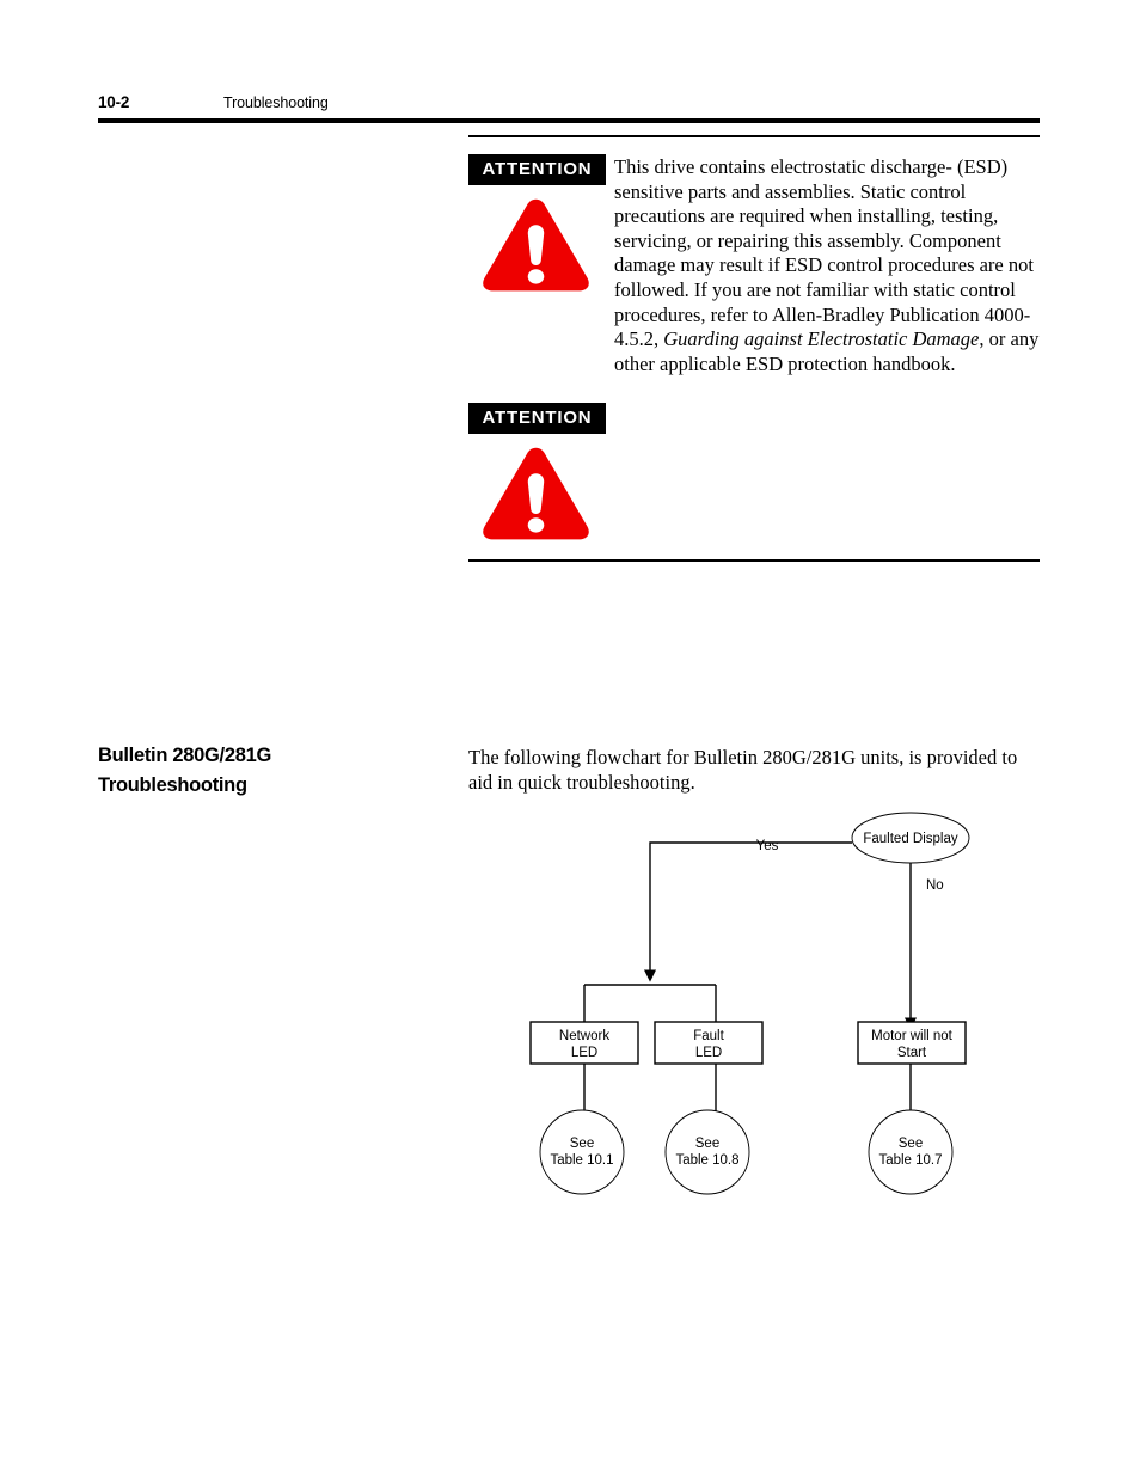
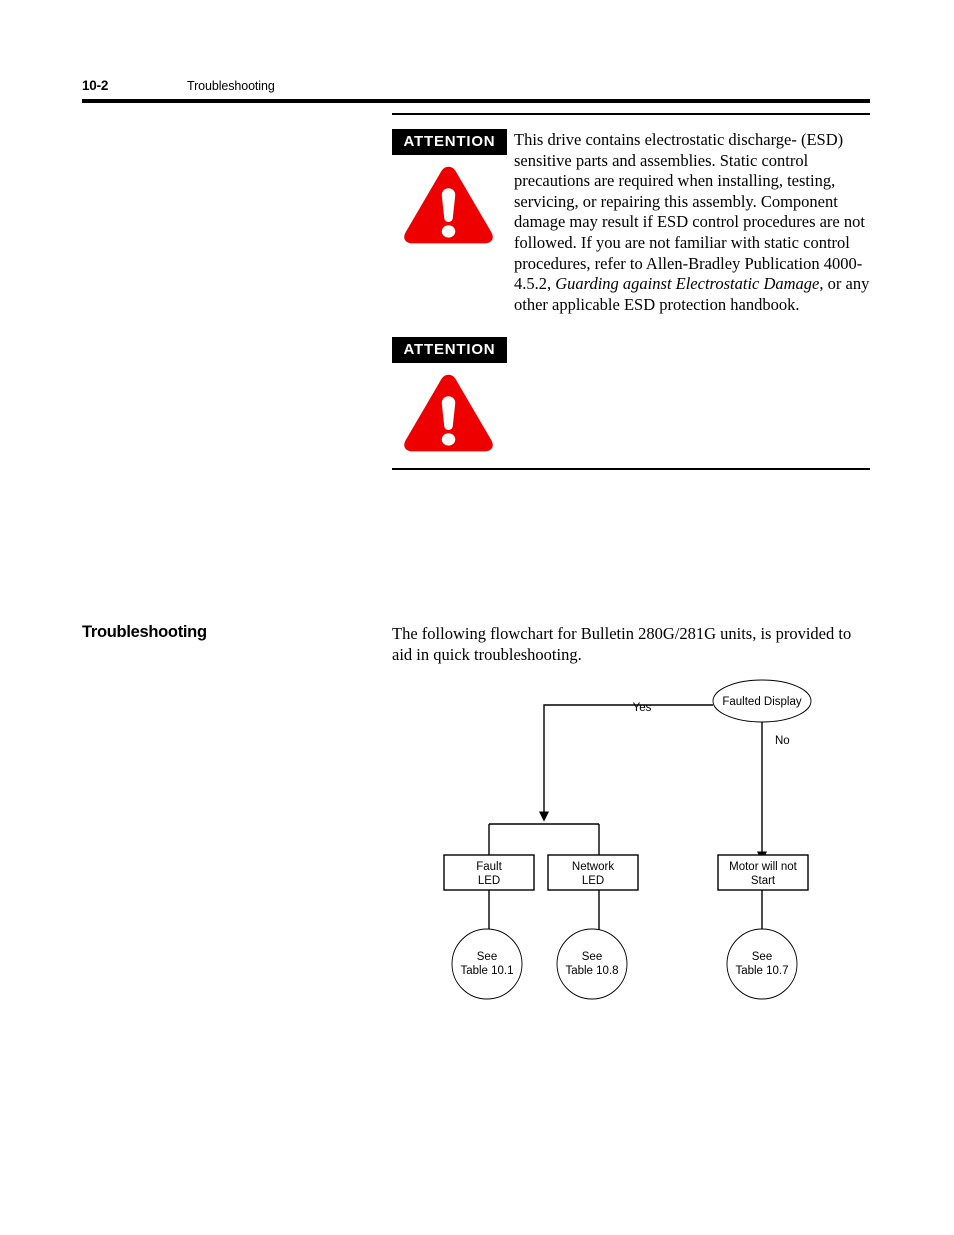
  10-2
  Troubleshooting
  ATTENTION
  This drive contains electrostatic discharge- (ESD) sensitive parts and assemblies. Static control precautions are required when installing, testing, servicing, or repairing this assembly. Component damage may result if ESD control procedures are not followed. If you are not familiar with static control procedures, refer to Allen-Bradley Publication 4000-4.5.2, Guarding against Electrostatic Damage, or any other applicable ESD protection handbook.
  ATTENTION
- Bulletin 280G/281G
  Troubleshooting
  The following flowchart for Bulletin 280G/281G units, is provided to aid in quick troubleshooting.
  Faulted Display
  Yes
  No
- Network
+ Fault
  LED
- Fault
+ Network
  LED
  Motor will not
  Start
  See
  Table 10.1
  See
  Table 10.8
  See
  Table 10.7
